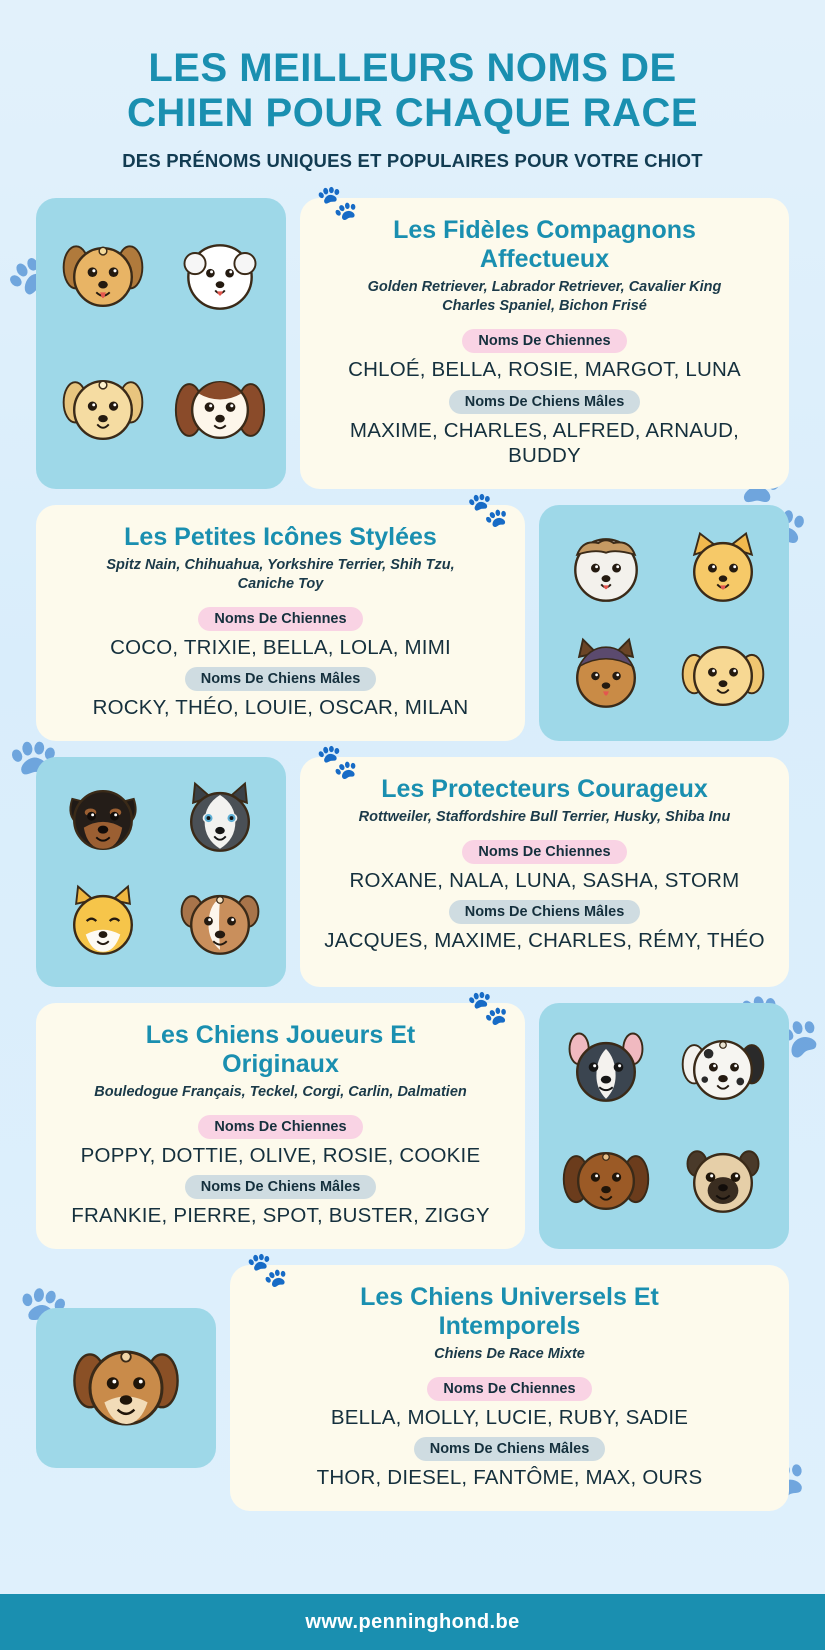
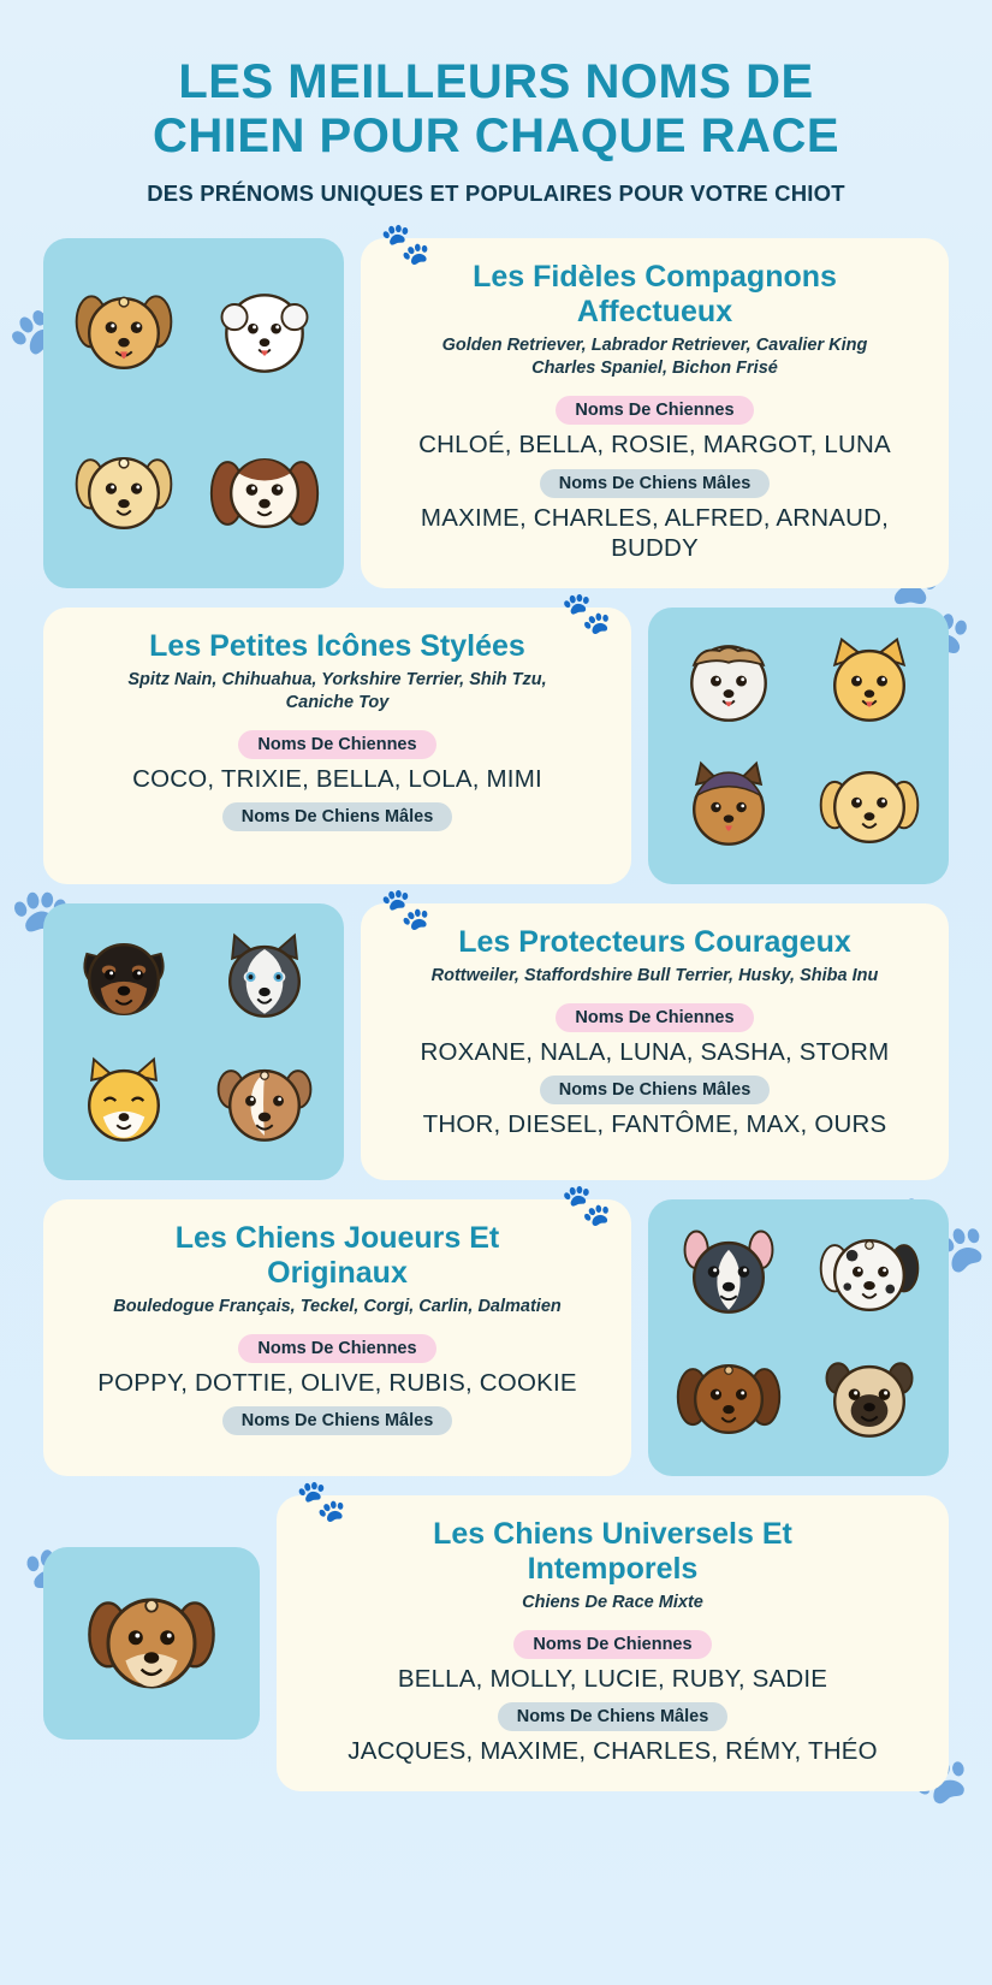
  LES MEILLEURS NOMS DE
  CHIEN POUR CHAQUE RACE
  DES PRÉNOMS UNIQUES ET POPULAIRES POUR VOTRE CHIOT
  🐾
  Les Fidèles Compagnons Affectueux
  Golden Retriever, Labrador Retriever, Cavalier King Charles Spaniel, Bichon Frisé
  Noms De Chiennes
  CHLOÉ, BELLA, ROSIE, MARGOT, LUNA
  Noms De Chiens Mâles
  MAXIME, CHARLES, ALFRED, ARNAUD, BUDDY
  🐾
  Les Petites Icônes Stylées
  Spitz Nain, Chihuahua, Yorkshire Terrier, Shih Tzu, Caniche Toy
  Noms De Chiennes
  COCO, TRIXIE, BELLA, LOLA, MIMI
  Noms De Chiens Mâles
- ROCKY, THÉO, LOUIE, OSCAR, MILAN
  🐾
  Les Protecteurs Courageux
  Rottweiler, Staffordshire Bull Terrier, Husky, Shiba Inu
  Noms De Chiennes
  ROXANE, NALA, LUNA, SASHA, STORM
  Noms De Chiens Mâles
- JACQUES, MAXIME, CHARLES, RÉMY, THÉO
+ THOR, DIESEL, FANTÔME, MAX, OURS
  🐾
  Les Chiens Joueurs Et Originaux
  Bouledogue Français, Teckel, Corgi, Carlin, Dalmatien
  Noms De Chiennes
- POPPY, DOTTIE, OLIVE, ROSIE, COOKIE
+ POPPY, DOTTIE, OLIVE, RUBIS, COOKIE
  Noms De Chiens Mâles
- FRANKIE, PIERRE, SPOT, BUSTER, ZIGGY
  🐾
  Les Chiens Universels Et Intemporels
  Chiens De Race Mixte
  Noms De Chiennes
  BELLA, MOLLY, LUCIE, RUBY, SADIE
  Noms De Chiens Mâles
- THOR, DIESEL, FANTÔME, MAX, OURS
+ JACQUES, MAXIME, CHARLES, RÉMY, THÉO
- www.penninghond.be
